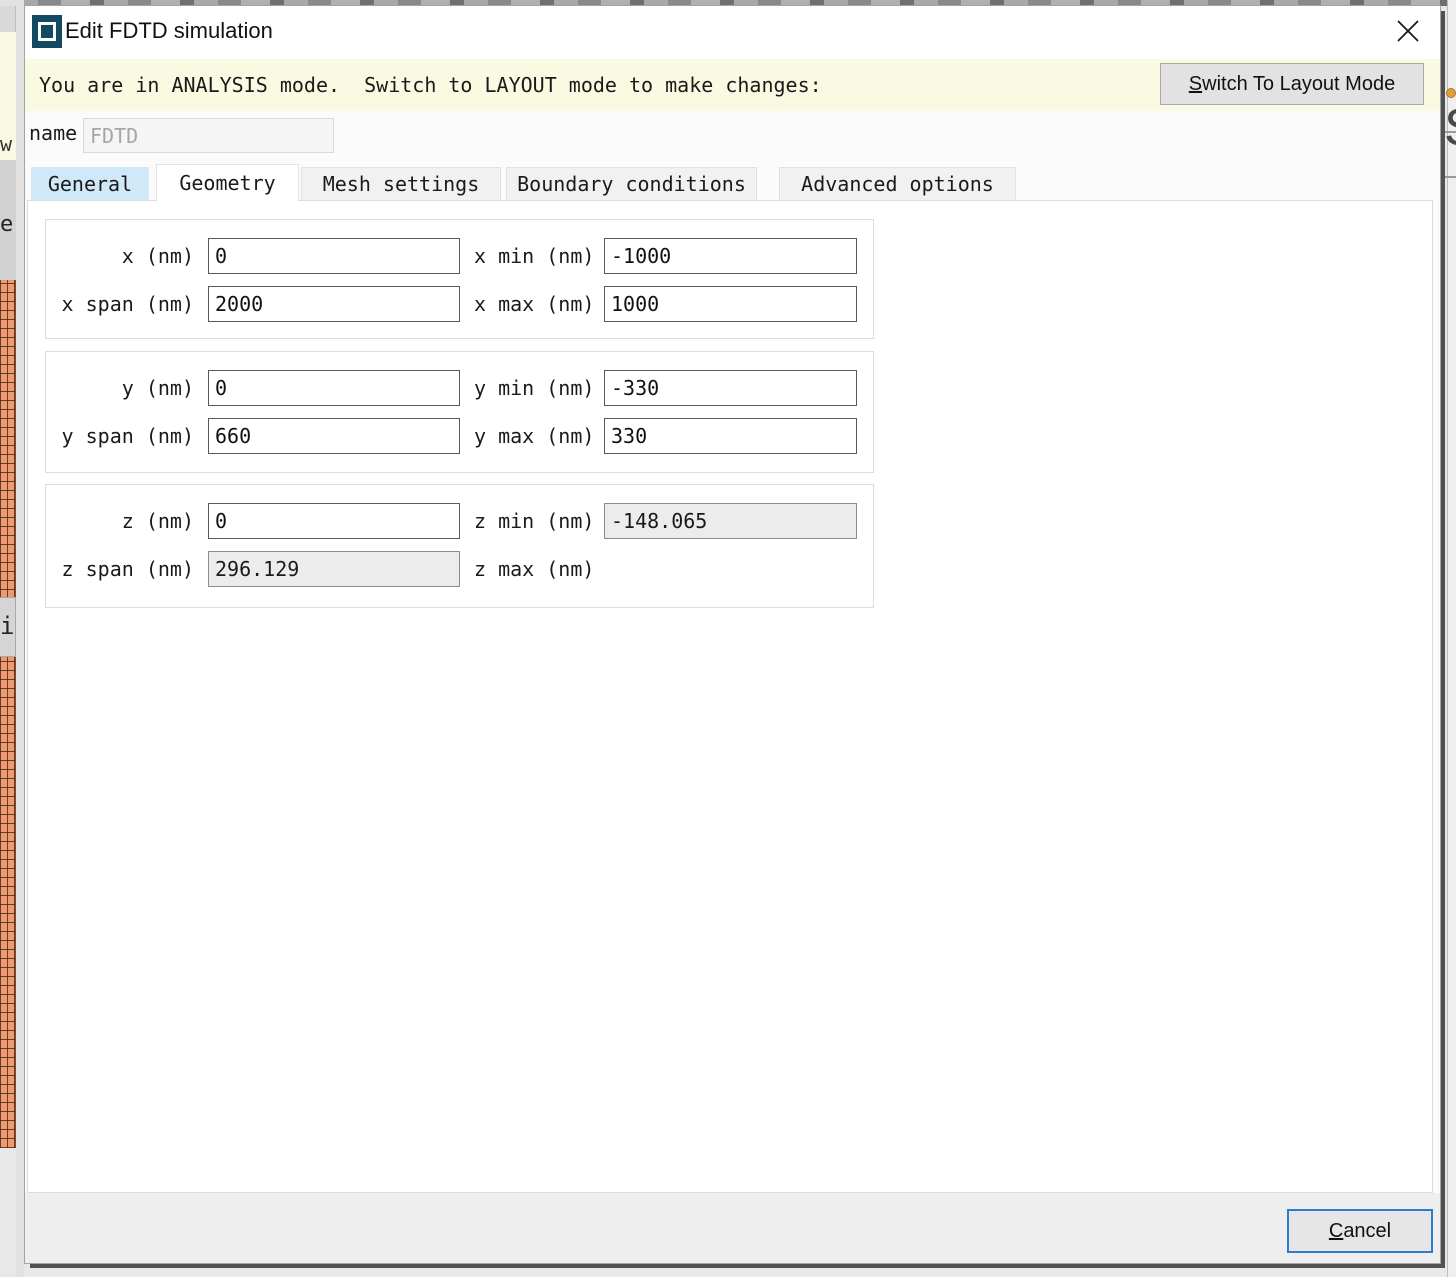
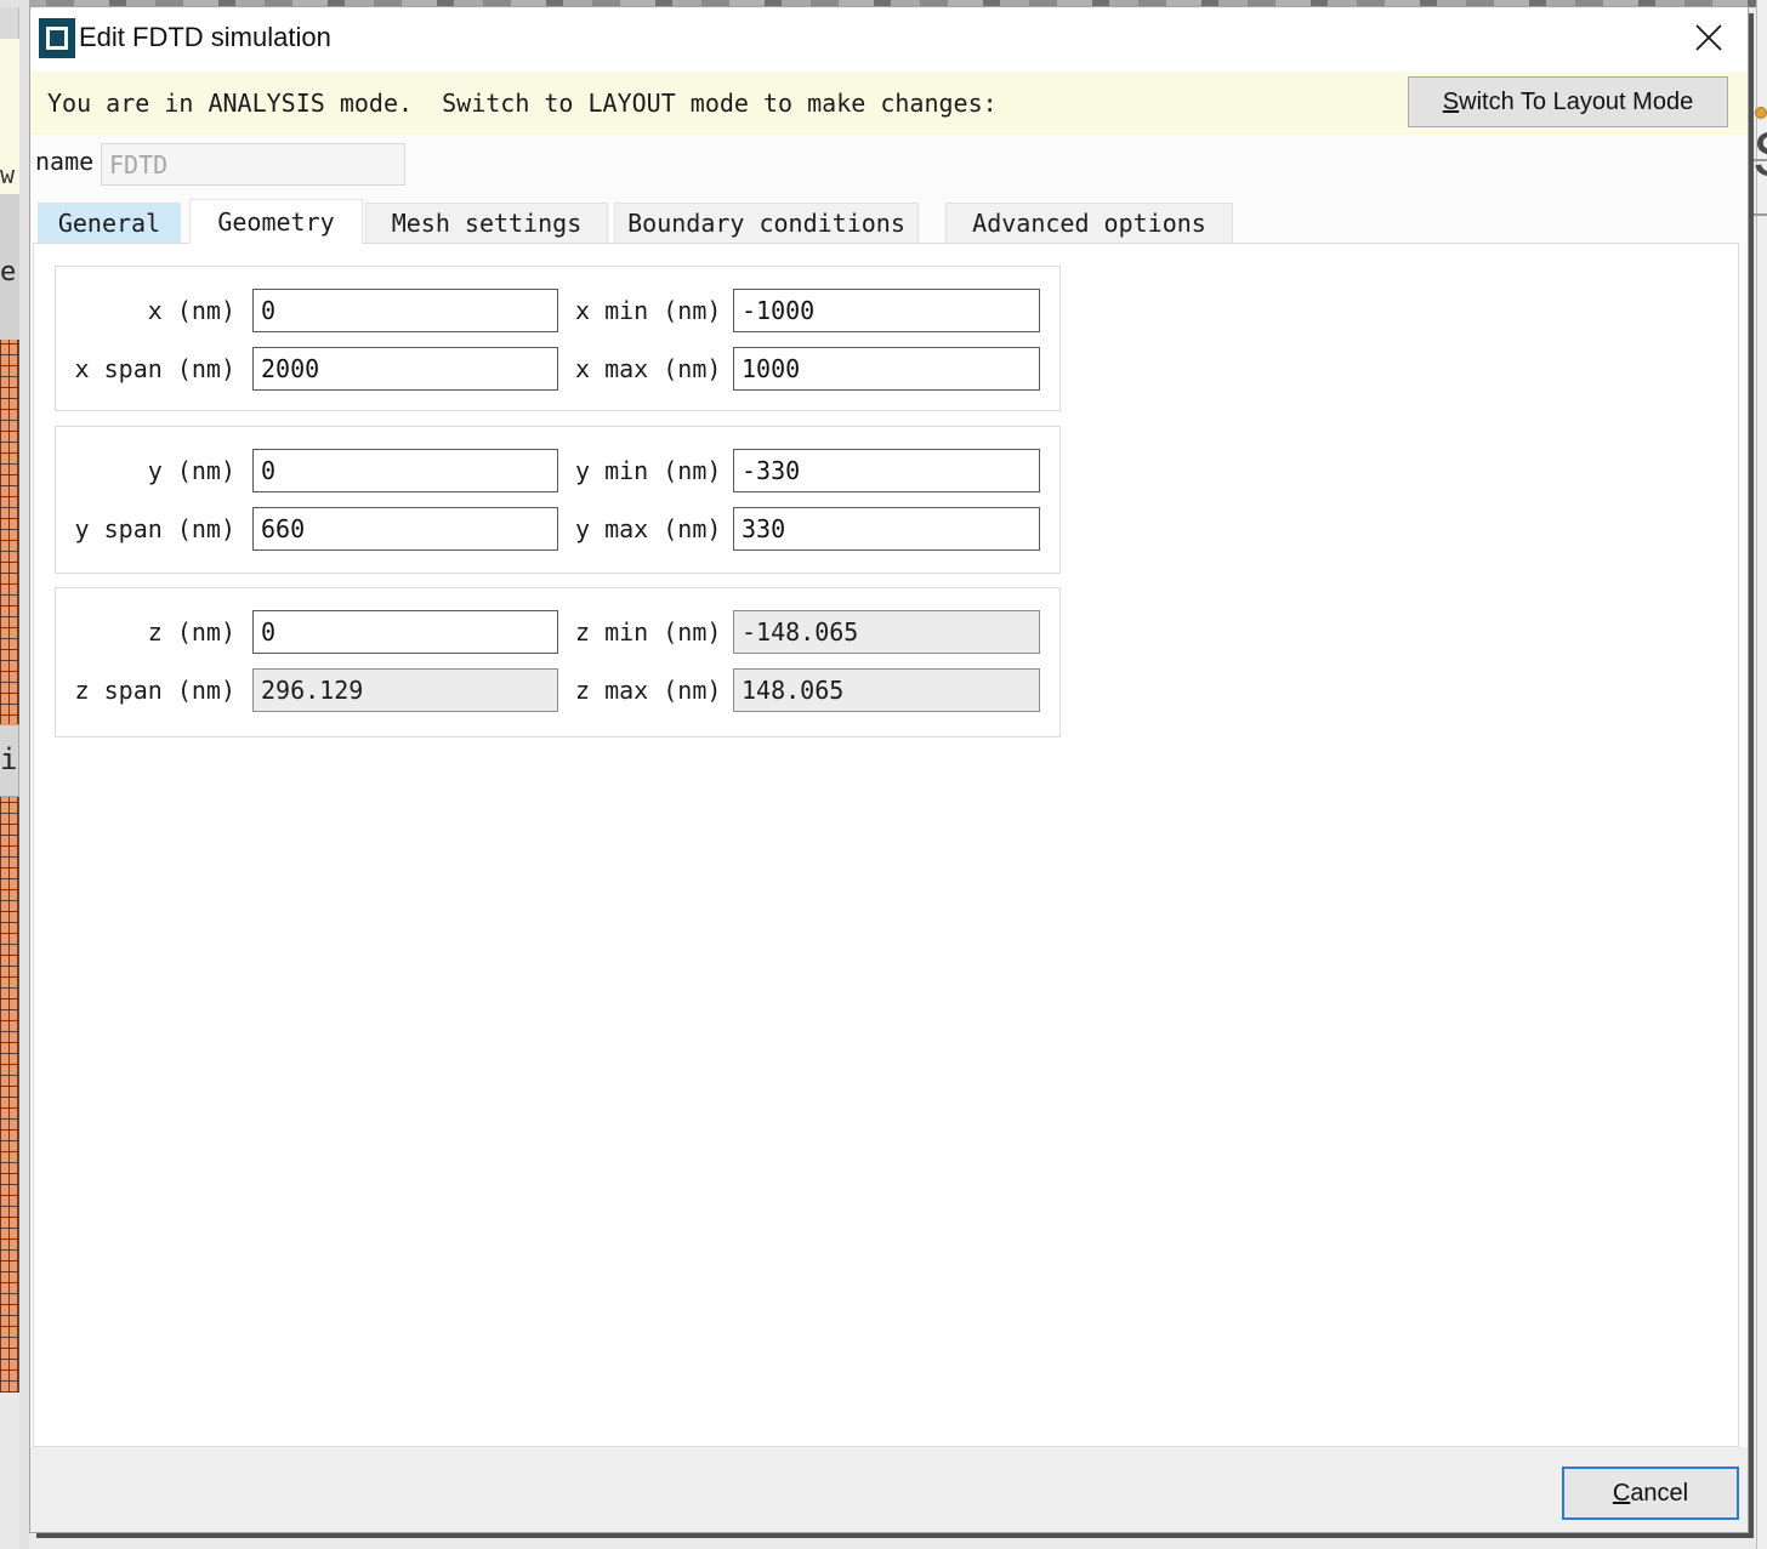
  w
  e
  Edit FDTD simulation
  You are in ANALYSIS mode. Switch to LAYOUT mode to make changes:
  Switch To Layout Mode
  name
  FDTD
  General
  Geometry
  Mesh settings
  Boundary conditions
  Advanced options
  x (nm)
  0
  x min (nm)
  -1000
  x span (nm)
  2000
  x max (nm)
  1000
  y (nm)
  0
  y min (nm)
  -330
  y span (nm)
  660
  y max (nm)
  330
  z (nm)
  0
  z min (nm)
  -148.065
  z span (nm)
  296.129
  z max (nm)
+ 148.065
  Cancel
